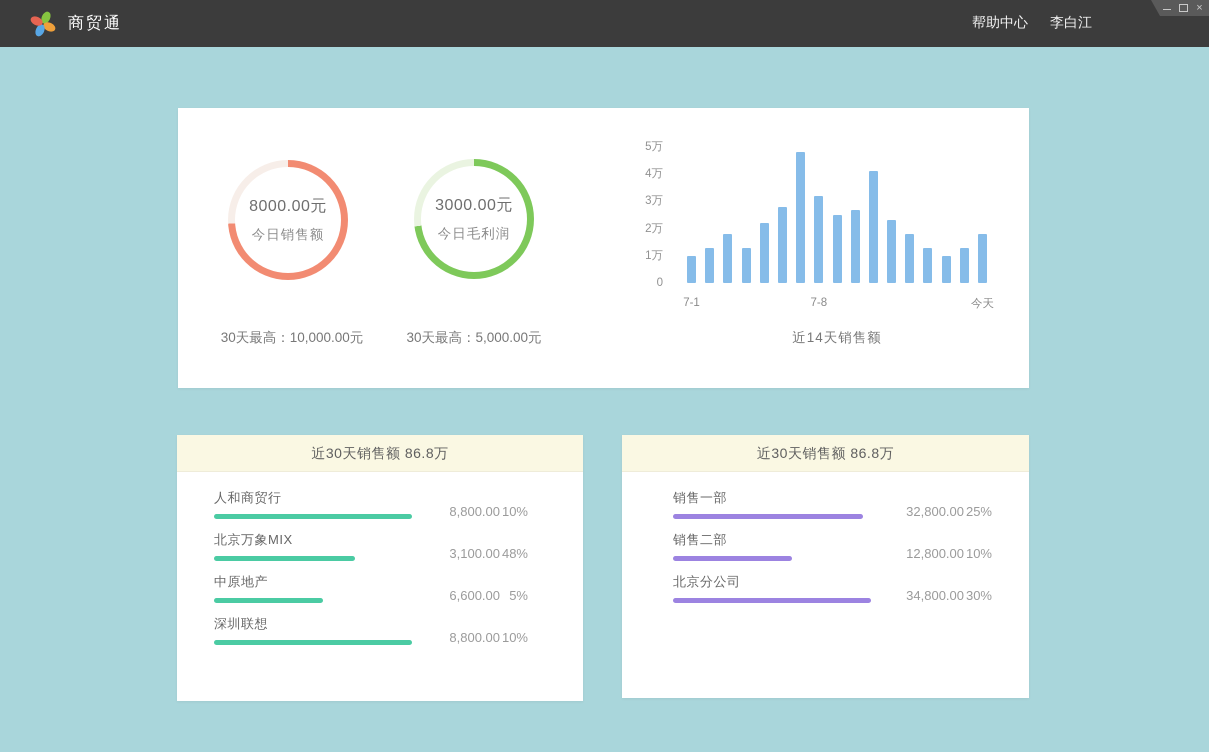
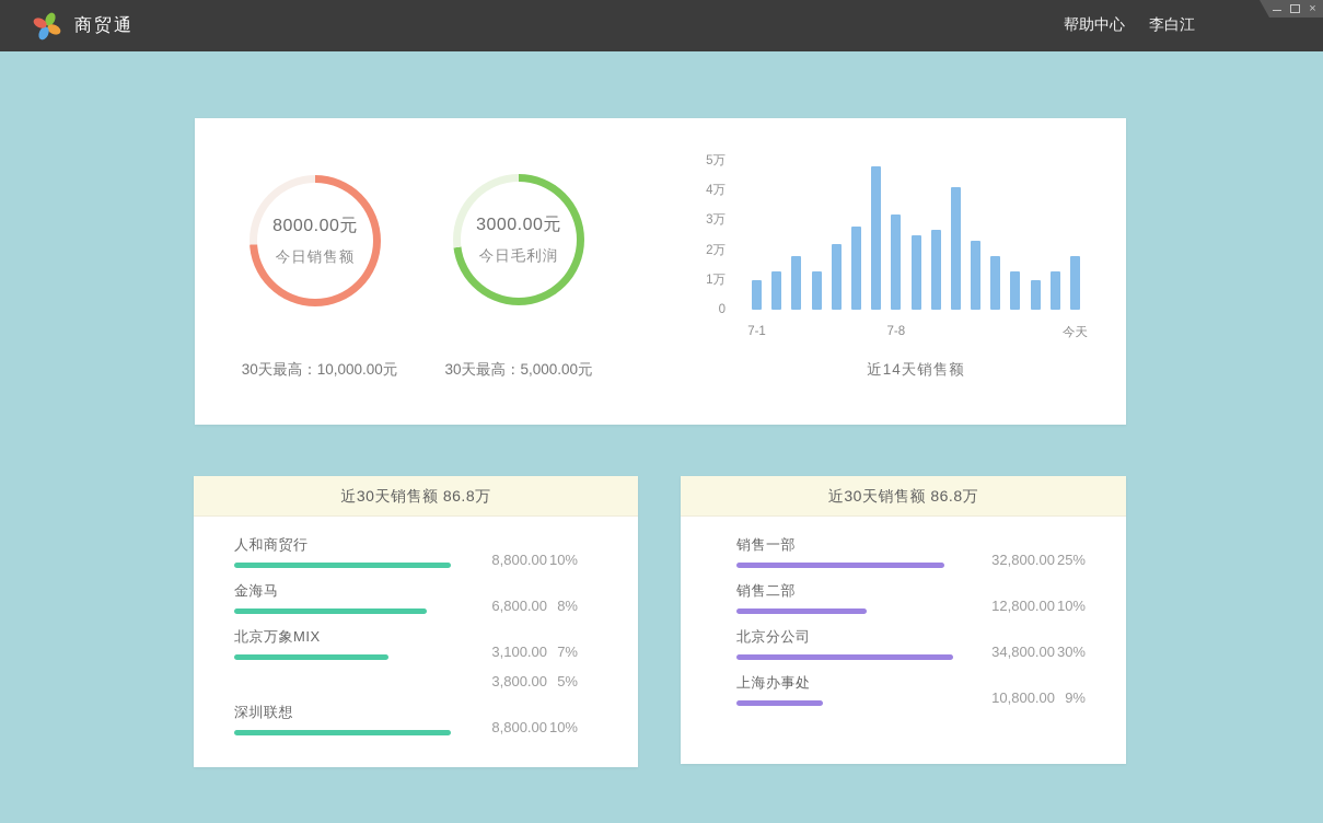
  商贸通
  帮助中心
  李白江
  ×
  8000.00元
  今日销售额
  30天最高：10,000.00元
  3000.00元
  今日毛利润
  30天最高：5,000.00元
  0
  1万
  2万
  3万
  4万
  5万
  7-1
  7-8
  今天
  近14天销售额
  近30天销售额 86.8万
  人和商贸行
  8,800.00
  10%
+ 金海马
+ 6,800.00
+ 8%
  北京万象MIX
  3,100.00
- 48%
+ 7%
- 中原地产
- 6,600.00
+ 3,800.00
  5%
  深圳联想
  8,800.00
  10%
  近30天销售额 86.8万
  销售一部
  32,800.00
  25%
  销售二部
  12,800.00
  10%
  北京分公司
  34,800.00
  30%
+ 上海办事处
+ 10,800.00
+ 9%
